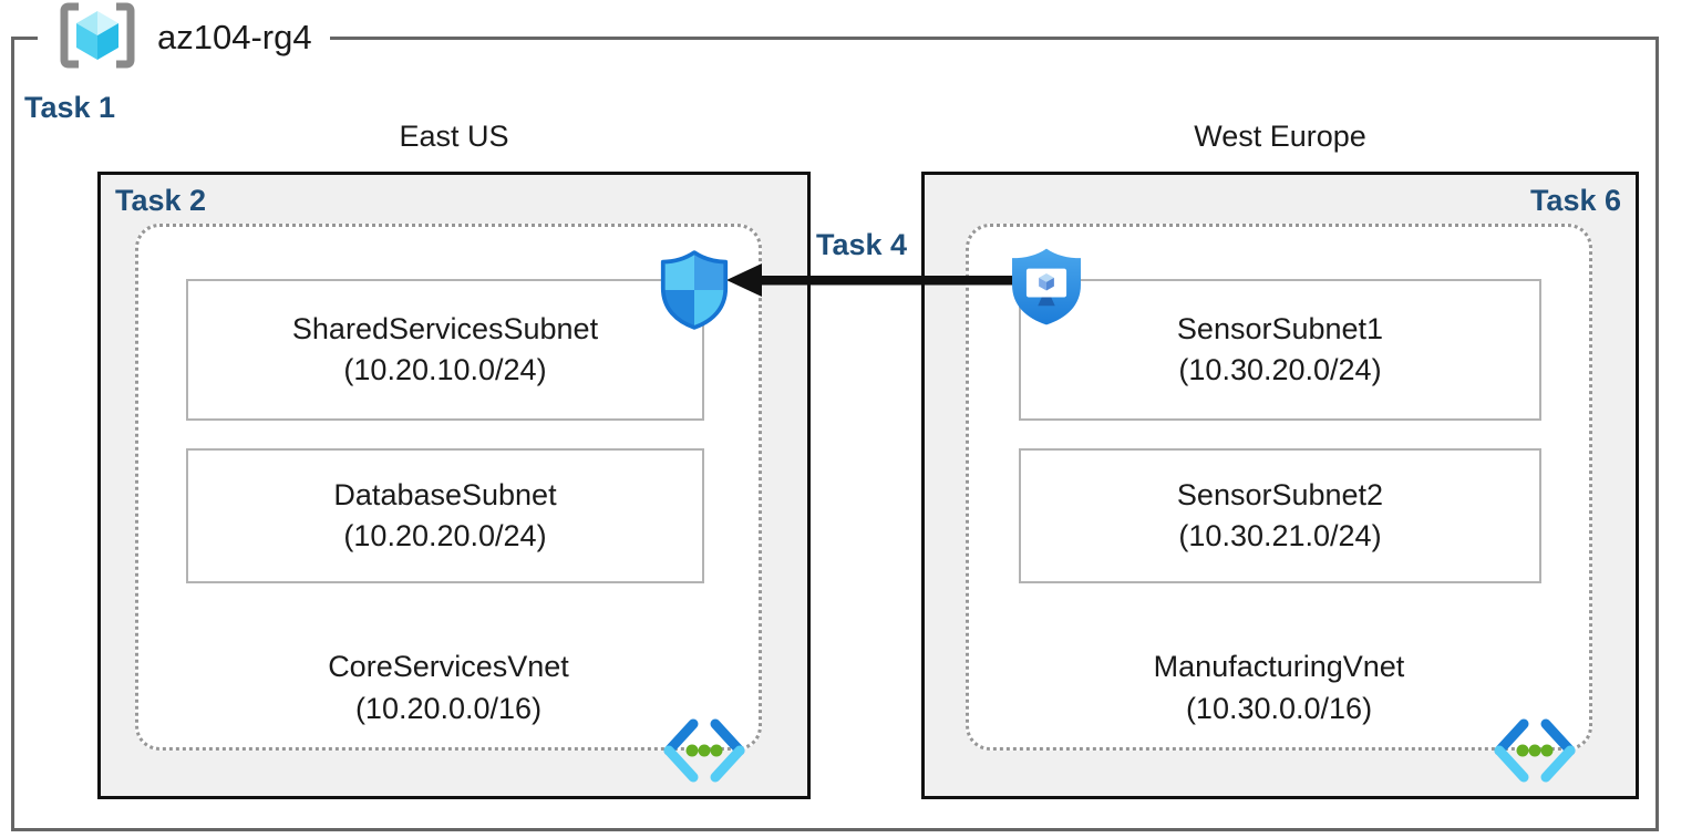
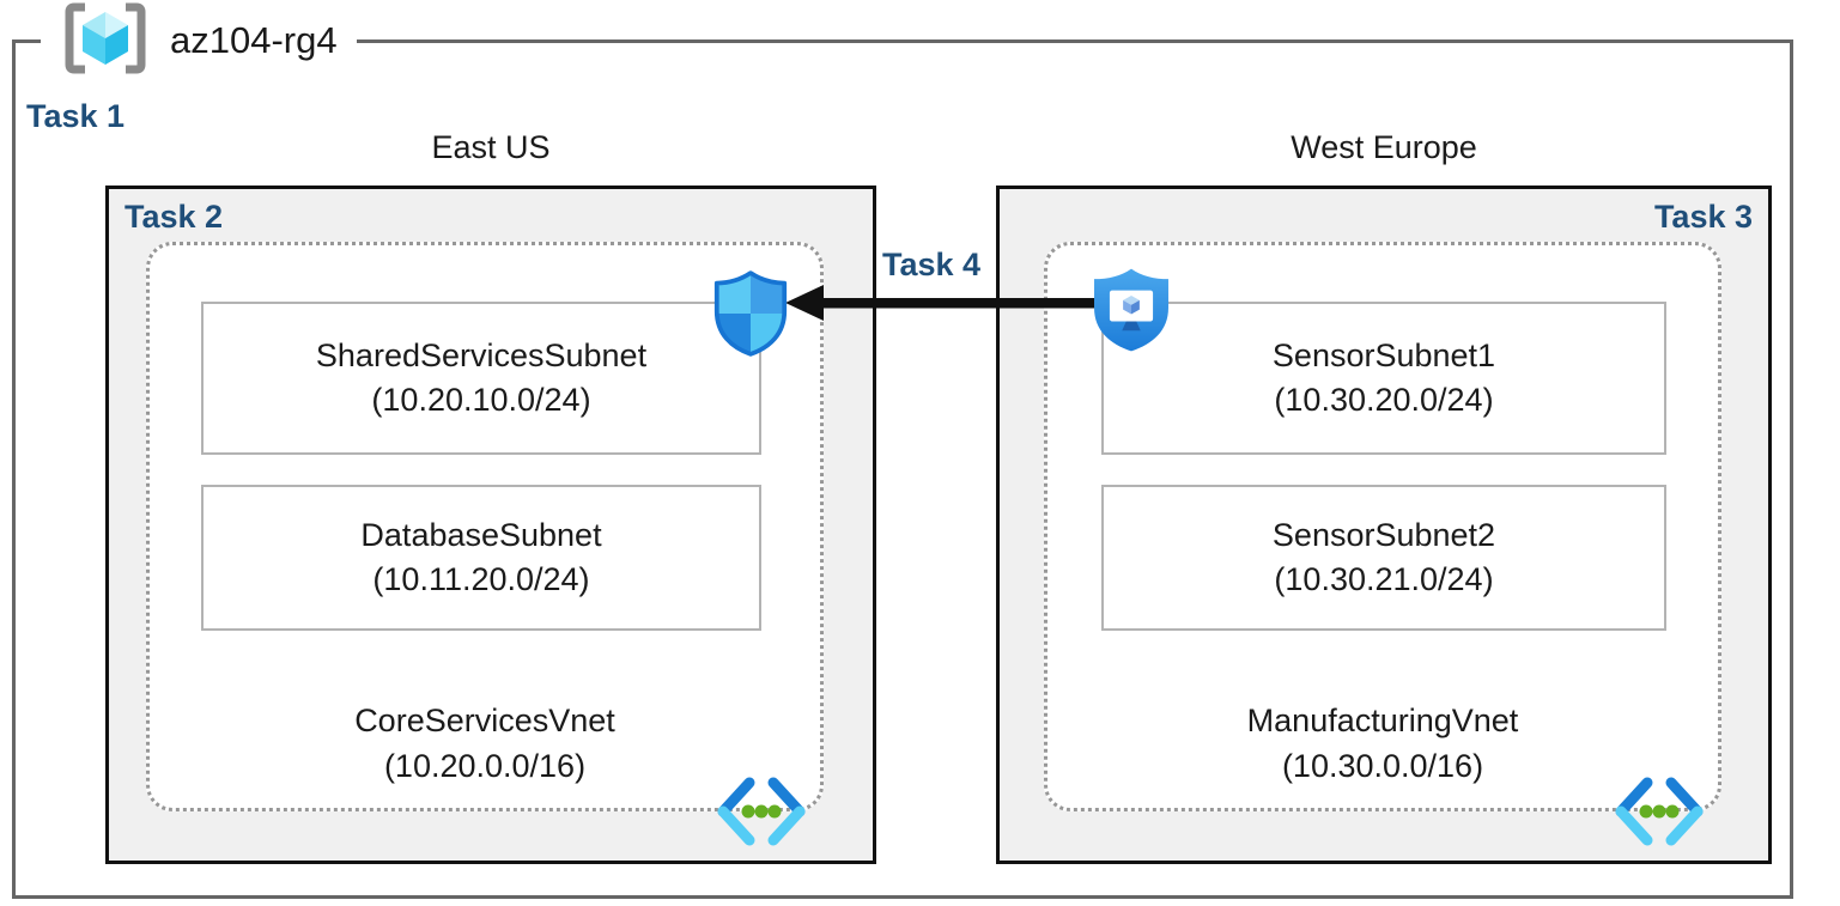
  az104-rg4
  Task 1
  East US
  West Europe
  Task 2
- Task 6
+ Task 3
  SharedServicesSubnet
  (10.20.10.0/24)
  DatabaseSubnet
- (10.20.20.0/24)
+ (10.11.20.0/24)
  SensorSubnet1
  (10.30.20.0/24)
  SensorSubnet2
  (10.30.21.0/24)
  CoreServicesVnet
  (10.20.0.0/16)
  ManufacturingVnet
  (10.30.0.0/16)
  Task 4
